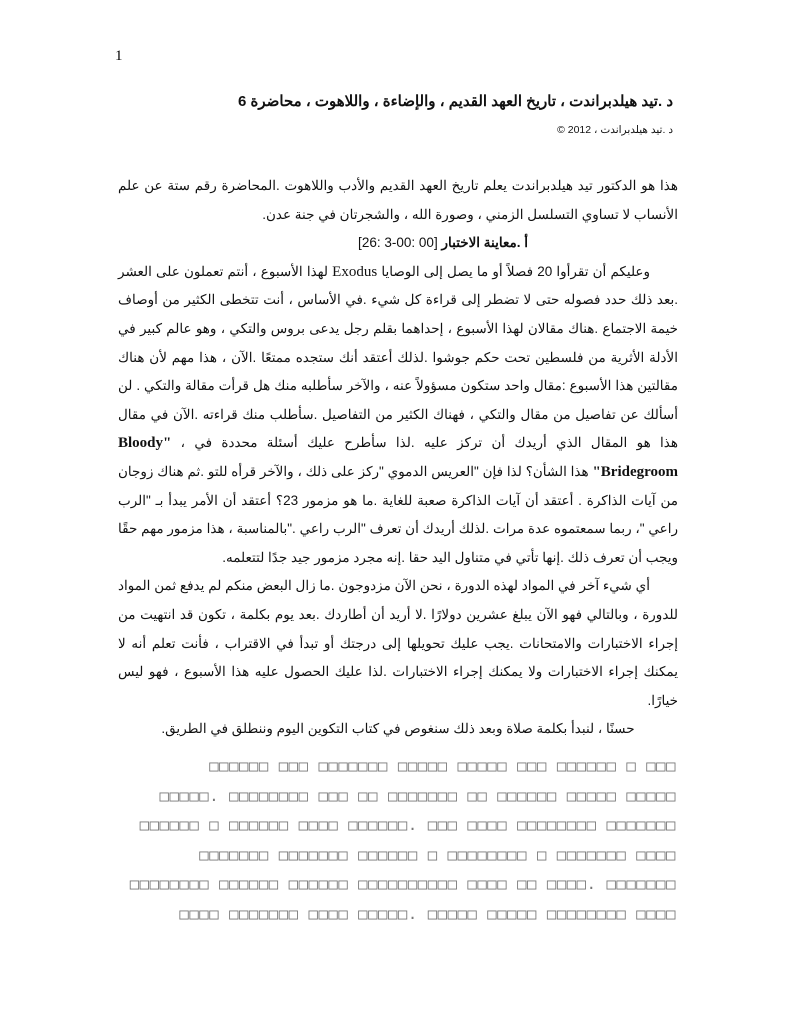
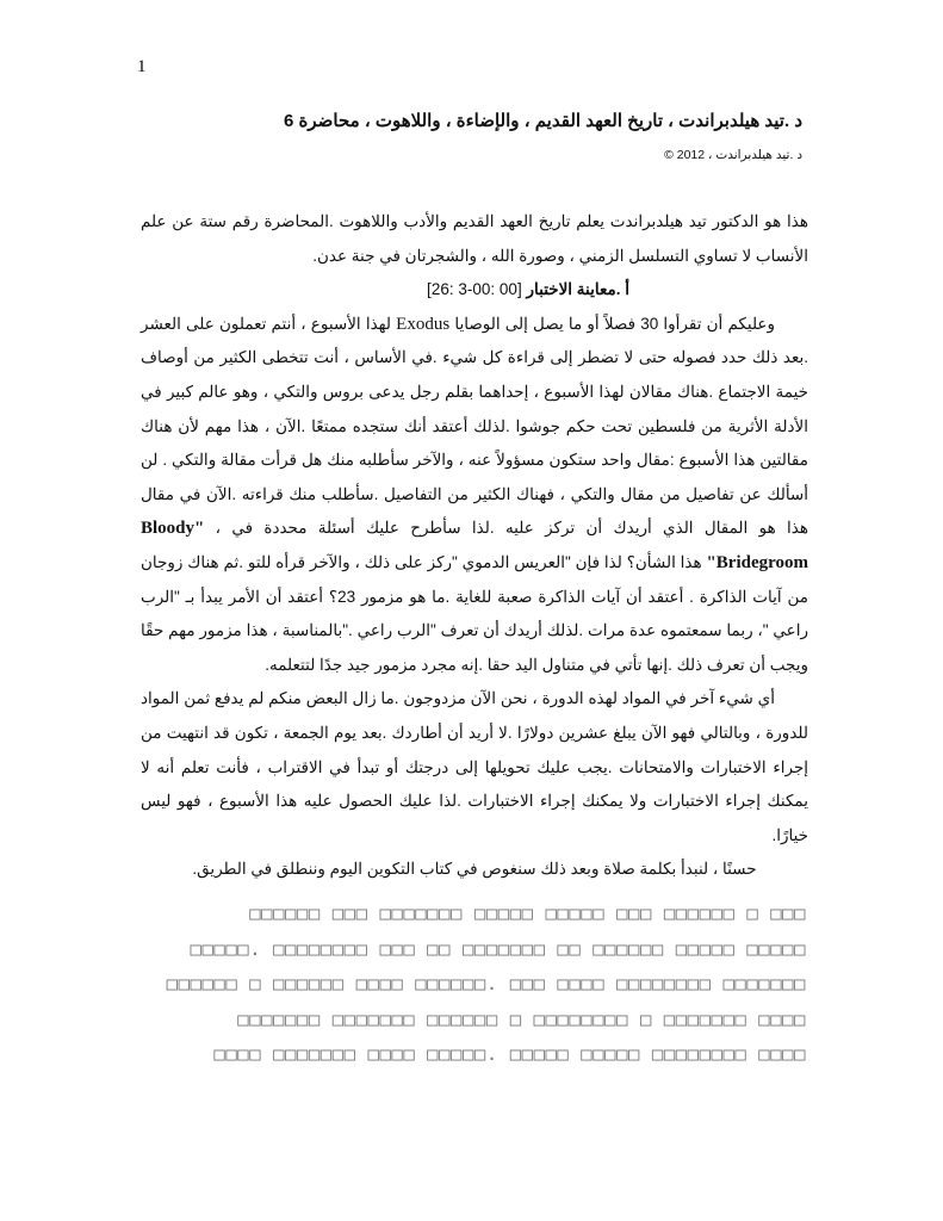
  1
  د .تيد هيلدبراندت ، تاريخ العهد القديم ، والإضاءة ، واللاهوت ، محاضرة 6
  د .تيد هيلدبراندت ، 2012 ©
  هذا هو الدكتور تيد هيلدبراندت يعلم تاريخ العهد القديم والأدب واللاهوت .المحاضرة رقم ستة عن علم الأنساب لا تساوي التسلسل الزمني ، وصورة الله ، والشجرتان في جنة عدن.
  أ .معاينة الاختبار [00 :00-3 :26]
- وعليكم أن تقرأوا 20 فصلاً أو ما يصل إلى الوصايا Exodus لهذا الأسبوع ، أنتم تعملون على العشر .بعد ذلك حدد فصوله حتى لا تضطر إلى قراءة كل شيء .في الأساس ، أنت تتخطى الكثير من أوصاف خيمة الاجتماع .هناك مقالان لهذا الأسبوع ، إحداهما بقلم رجل يدعى بروس والتكي ، وهو عالم كبير في الأدلة الأثرية من فلسطين تحت حكم جوشوا .لذلك أعتقد أنك ستجده ممتعًا .الآن ، هذا مهم لأن هناك مقالتين هذا الأسبوع :مقال واحد ستكون مسؤولاً عنه ، والآخر سأطلبه منك هل قرأت مقالة والتكي . لن أسألك عن تفاصيل من مقال والتكي ، فهناك الكثير من التفاصيل .سأطلب منك قراءته .الآن في مقال هذا هو المقال الذي أريدك أن تركز عليه .لذا سأطرح عليك أسئلة محددة في ، "Bloody Bridegroom" هذا الشأن؟ لذا فإن "العريس الدموي "ركز على ذلك ، والآخر قرأه للتو .ثم هناك زوجان من آيات الذاكرة . أعتقد أن آيات الذاكرة صعبة للغاية .ما هو مزمور 23؟ أعتقد أن الأمر يبدأ بـ "الرب راعي "، ربما سمعتموه عدة مرات .لذلك أريدك أن تعرف "الرب راعي ."بالمناسبة ، هذا مزمور مهم حقًا ويجب أن تعرف ذلك .إنها تأتي في متناول اليد حقا .إنه مجرد مزمور جيد جدًا لتتعلمه.
+ وعليكم أن تقرأوا 30 فصلاً أو ما يصل إلى الوصايا Exodus لهذا الأسبوع ، أنتم تعملون على العشر .بعد ذلك حدد فصوله حتى لا تضطر إلى قراءة كل شيء .في الأساس ، أنت تتخطى الكثير من أوصاف خيمة الاجتماع .هناك مقالان لهذا الأسبوع ، إحداهما بقلم رجل يدعى بروس والتكي ، وهو عالم كبير في الأدلة الأثرية من فلسطين تحت حكم جوشوا .لذلك أعتقد أنك ستجده ممتعًا .الآن ، هذا مهم لأن هناك مقالتين هذا الأسبوع :مقال واحد ستكون مسؤولاً عنه ، والآخر سأطلبه منك هل قرأت مقالة والتكي . لن أسألك عن تفاصيل من مقال والتكي ، فهناك الكثير من التفاصيل .سأطلب منك قراءته .الآن في مقال هذا هو المقال الذي أريدك أن تركز عليه .لذا سأطرح عليك أسئلة محددة في ، "Bloody Bridegroom" هذا الشأن؟ لذا فإن "العريس الدموي "ركز على ذلك ، والآخر قرأه للتو .ثم هناك زوجان من آيات الذاكرة . أعتقد أن آيات الذاكرة صعبة للغاية .ما هو مزمور 23؟ أعتقد أن الأمر يبدأ بـ "الرب راعي "، ربما سمعتموه عدة مرات .لذلك أريدك أن تعرف "الرب راعي ."بالمناسبة ، هذا مزمور مهم حقًا ويجب أن تعرف ذلك .إنها تأتي في متناول اليد حقا .إنه مجرد مزمور جيد جدًا لتتعلمه.
- أي شيء آخر في المواد لهذه الدورة ، نحن الآن مزدوجون .ما زال البعض منكم لم يدفع ثمن المواد للدورة ، وبالتالي فهو الآن يبلغ عشرين دولارًا .لا أريد أن أطاردك .بعد يوم بكلمة ، تكون قد انتهيت من إجراء الاختبارات والامتحانات .يجب عليك تحويلها إلى درجتك أو تبدأ في الاقتراب ، فأنت تعلم أنه لا يمكنك إجراء الاختبارات ولا يمكنك إجراء الاختبارات .لذا عليك الحصول عليه هذا الأسبوع ، فهو ليس خيارًا.
+ أي شيء آخر في المواد لهذه الدورة ، نحن الآن مزدوجون .ما زال البعض منكم لم يدفع ثمن المواد للدورة ، وبالتالي فهو الآن يبلغ عشرين دولارًا .لا أريد أن أطاردك .بعد يوم الجمعة ، تكون قد انتهيت من إجراء الاختبارات والامتحانات .يجب عليك تحويلها إلى درجتك أو تبدأ في الاقتراب ، فأنت تعلم أنه لا يمكنك إجراء الاختبارات ولا يمكنك إجراء الاختبارات .لذا عليك الحصول عليه هذا الأسبوع ، فهو ليس خيارًا.
  حسنًا ، لنبدأ بكلمة صلاة وبعد ذلك سنغوص في كتاب التكوين اليوم وننطلق في الطريق.
  □□□□□□ □□□ □□□□□□□ □□□□□ □□□□□ □□□ □□□□□□ □ □□□
  □□□□□. □□□□□□□□ □□□ □□ □□□□□□□ □□ □□□□□□ □□□□□ □□□□□
  □□□□□□ □ □□□□□□ □□□□ □□□□□□. □□□ □□□□ □□□□□□□□ □□□□□□□
  □□□□□□□ □□□□□□□ □□□□□□ □ □□□□□□□□ □ □□□□□□□ □□□□
- □□□□□□□□ □□□□□□ □□□□□□ □□□□□□□□□□ □□□□ □□ □□□□. □□□□□□□
  □□□□ □□□□□□□ □□□□ □□□□□. □□□□□ □□□□□ □□□□□□□□ □□□□
